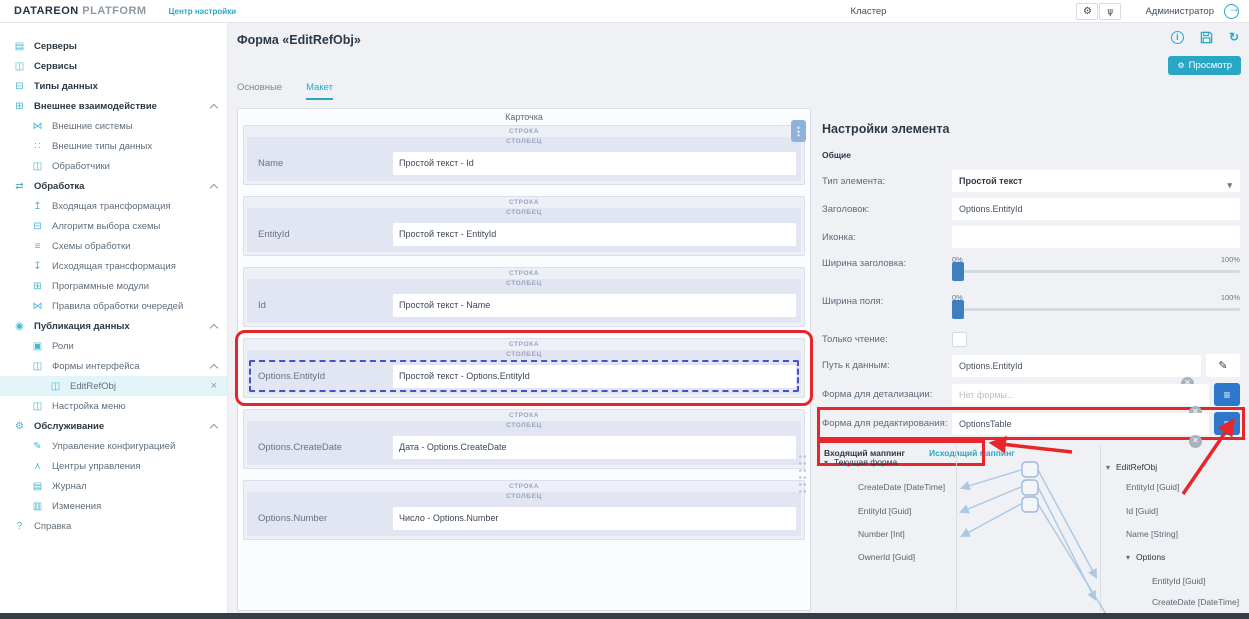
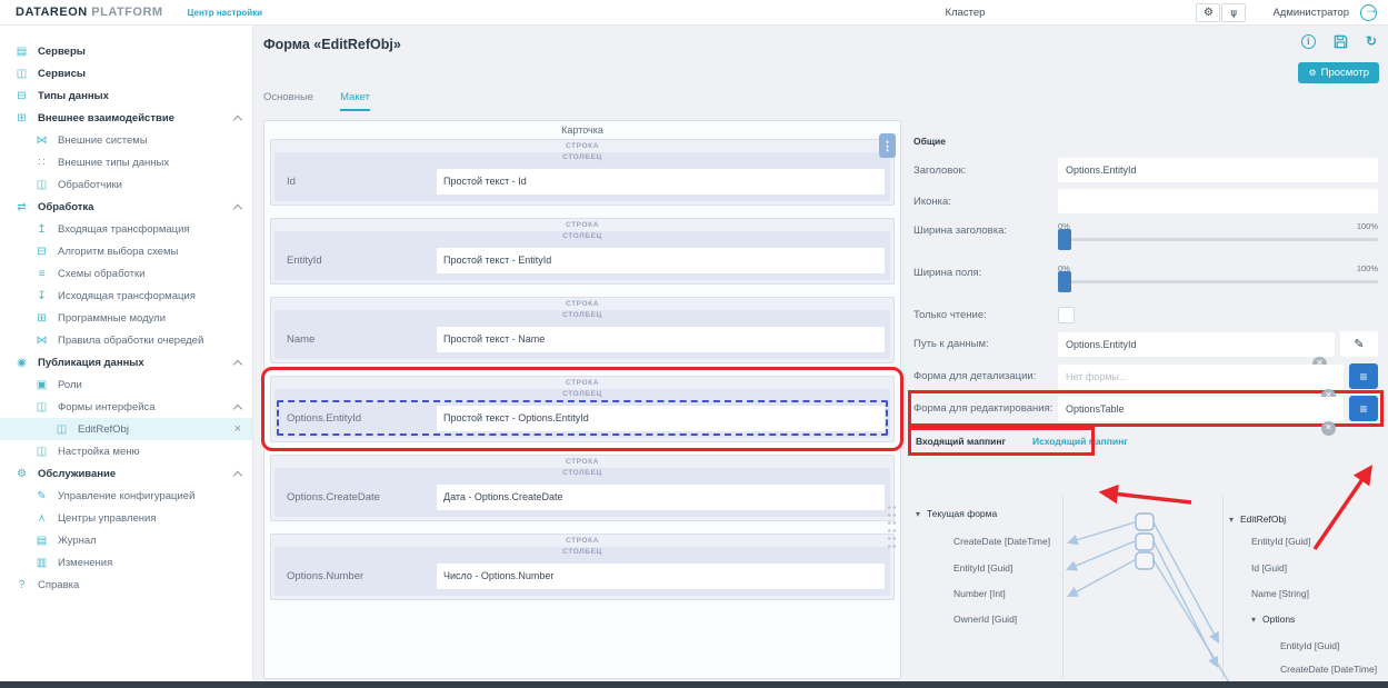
  DATAREON PLATFORM
  Центр настройки
  Кластер
  ⚙
  Администратор
  →
  ▤
  Серверы
  ◫
  Сервисы
  ⊟
  Типы данных
  ⊞
  Внешнее взаимодействие
  ⋈
  Внешние системы
  ∷
  Внешние типы данных
  ◫
  Обработчики
  ⇄
  Обработка
  ↥
  Входящая трансформация
  ⊟
  Алгоритм выбора схемы
  ≡
  Схемы обработки
  ↧
  Исходящая трансформация
  ⊞
  Программные модули
  ⋈
  Правила обработки очередей
  ◉
  Публикация данных
  ▣
  Роли
  ◫
  Формы интерфейса
  ◫
  EditRefObj
  ×
  ◫
  Настройка меню
  ⚙
  Обслуживание
  ✎
  Управление конфигурацией
  ⋏
  Центры управления
  ▤
  Журнал
  ▥
  Изменения
  ?
  Справка
  Форма «EditRefObj»
  i
  ↻
  ⚙
  Просмотр
  Основные
  Макет
  Карточка
  ⋮
- Name
+ Id
  Простой текст - Id
  EntityId
  Простой текст - EntityId
- Id
+ Name
  Простой текст - Name
  Options.EntityId
  Простой текст - Options.EntityId
  Options.CreateDate
  Дата - Options.CreateDate
  Options.Number
  Число - Options.Number
- Настройки элемента
  Общие
- Тип элемента:
- Простой текст
- ▾
  Заголовок:
  Options.EntityId
  Иконка:
  Ширина заголовка:
  0%
  100%
  Ширина поля:
  0%
  100%
  Только чтение:
  Путь к данным:
  Options.EntityId
  ✕
  ✎
  Форма для детализации:
  Нет формы...
  ✕
  ≡
  Форма для редактирования:
  OptionsTable
  ✕
  ≡
  Входящий маппинг
  Исходящий маппинг
  ▾ Текущая форма
  CreateDate [DateTime]
  EntityId [Guid]
  Number [Int]
  OwnerId [Guid]
  ▾ EditRefObj
  EntityId [Guid]
  Id [Guid]
  Name [String]
  ▾ Options
  EntityId [Guid]
  CreateDate [DateTime]
